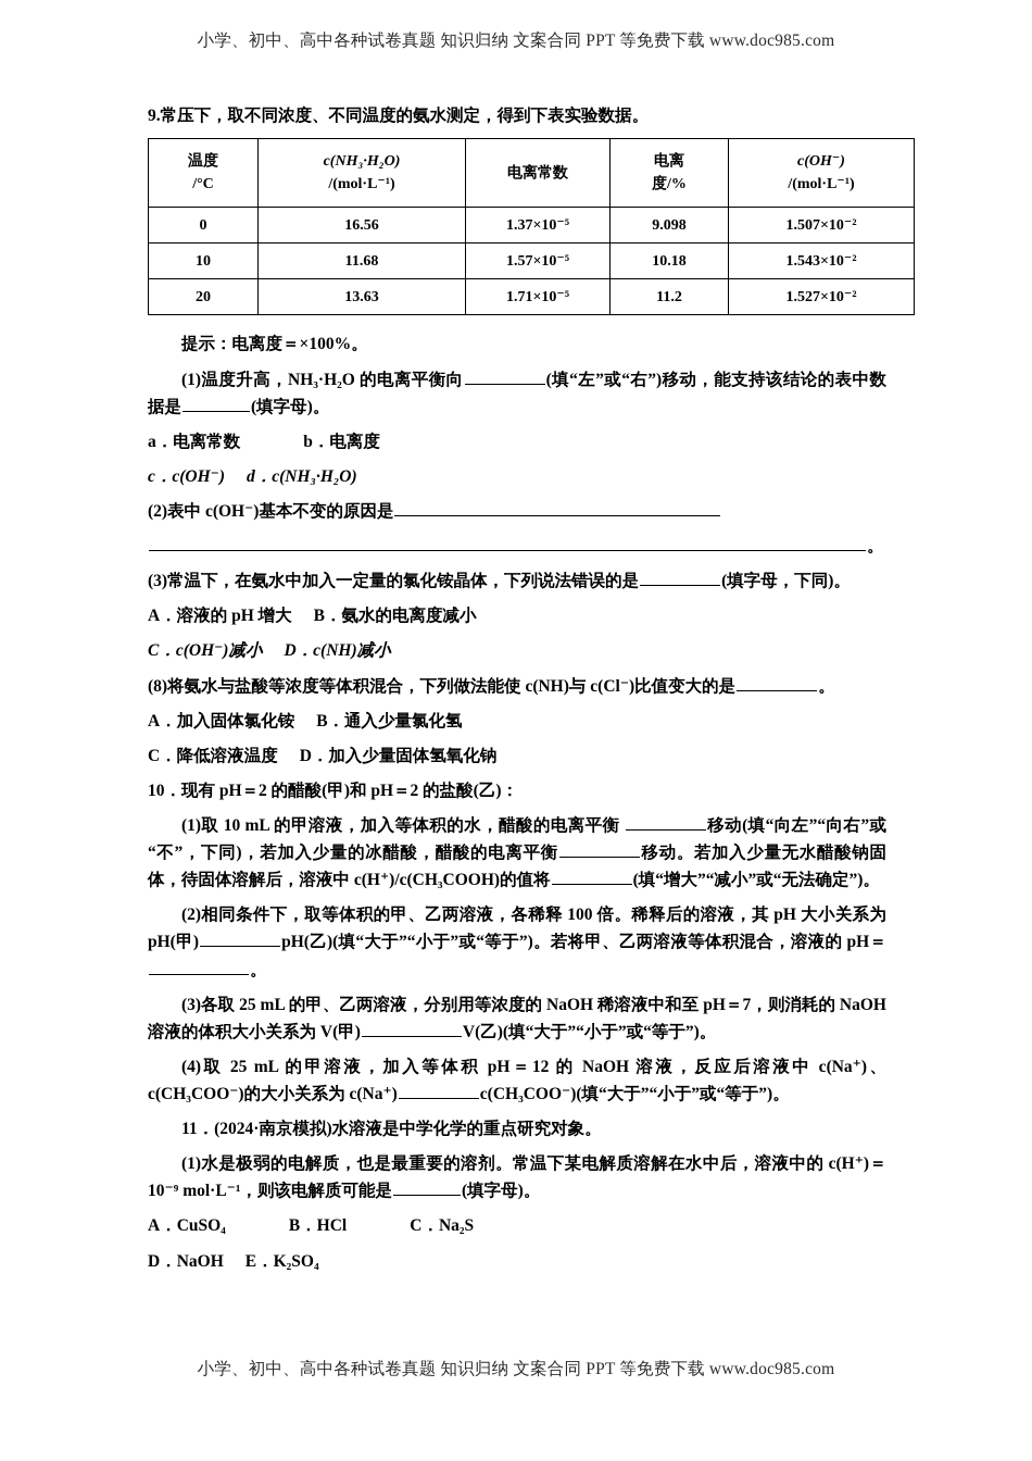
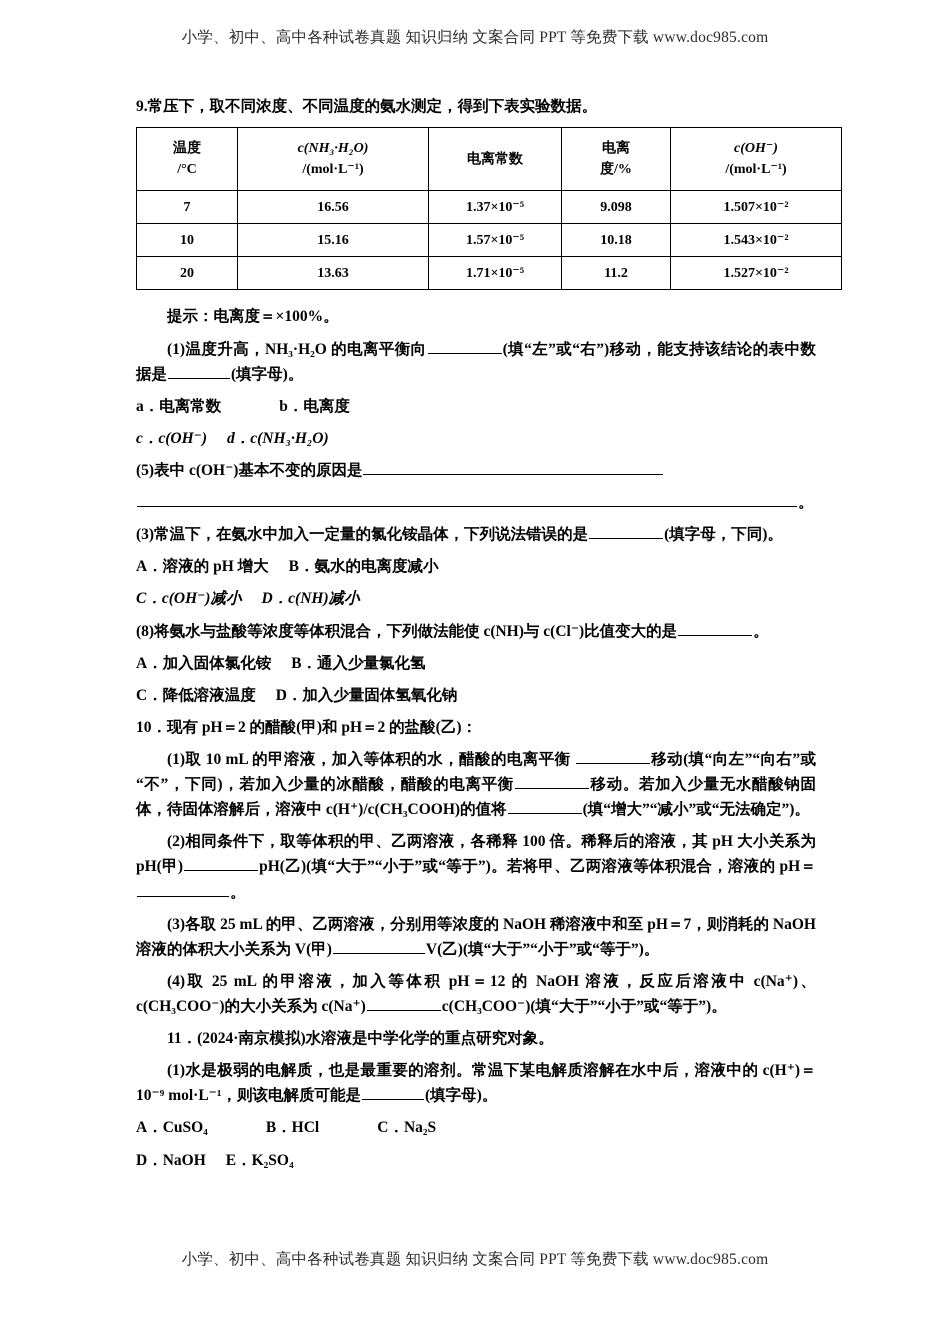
  小学、初中、高中各种试卷真题 知识归纳 文案合同 PPT 等免费下载 www.doc985.com
  9.常压下，取不同浓度、不同温度的氨水测定，得到下表实验数据。
  温度 /°C	c(NH₃·H₂O) /(mol·L⁻¹)	电离常数	电离 度/%	c(OH⁻) /(mol·L⁻¹)
- 0	16.56	1.37×10⁻⁵	9.098	1.507×10⁻²
+ 7	16.56	1.37×10⁻⁵	9.098	1.507×10⁻²
- 10	11.68	1.57×10⁻⁵	10.18	1.543×10⁻²
+ 10	15.16	1.57×10⁻⁵	10.18	1.543×10⁻²
  20	13.63	1.71×10⁻⁵	11.2	1.527×10⁻²
  提示：电离度＝×100%。
  (1)温度升高，NH₃·H₂O 的电离平衡向 (填“左”或“右”)移动，能支持该结论的表中数据是 (填字母)。
  a．电离常数 b．电离度
  c．c(OH⁻) d．c(NH₃·H₂O)
- (2)表中 c(OH⁻)基本不变的原因是
+ (5)表中 c(OH⁻)基本不变的原因是
  。
  (3)常温下，在氨水中加入一定量的氯化铵晶体，下列说法错误的是 (填字母，下同)。
  A．溶液的 pH 增大 B．氨水的电离度减小
  C．c(OH⁻)减小 D．c(NH)减小
  (8)将氨水与盐酸等浓度等体积混合，下列做法能使 c(NH)与 c(Cl⁻)比值变大的是 。
  A．加入固体氯化铵 B．通入少量氯化氢
  C．降低溶液温度 D．加入少量固体氢氧化钠
  10．现有 pH＝2 的醋酸(甲)和 pH＝2 的盐酸(乙)：
  (1)取 10 mL 的甲溶液，加入等体积的水，醋酸的电离平衡 移动(填“向左”“向右”或“不”，下同)，若加入少量的冰醋酸，醋酸的电离平衡 移动。若加入少量无水醋酸钠固体，待固体溶解后，溶液中 c(H⁺)/c(CH₃COOH)的值将 (填“增大”“减小”或“无法确定”)。
  (2)相同条件下，取等体积的甲、乙两溶液，各稀释 100 倍。稀释后的溶液，其 pH 大小关系为 pH(甲) pH(乙)(填“大于”“小于”或“等于”)。若将甲、乙两溶液等体积混合，溶液的 pH＝。
  (3)各取 25 mL 的甲、乙两溶液，分别用等浓度的 NaOH 稀溶液中和至 pH＝7，则消耗的 NaOH 溶液的体积大小关系为 V(甲) V(乙)(填“大于”“小于”或“等于”)。
  (4)取 25 mL 的甲溶液，加入等体积 pH＝12 的 NaOH 溶液，反应后溶液中 c(Na⁺)、c(CH₃COO⁻)的大小关系为 c(Na⁺) c(CH₃COO⁻)(填“大于”“小于”或“等于”)。
  11．(2024·南京模拟)水溶液是中学化学的重点研究对象。
  (1)水是极弱的电解质，也是最重要的溶剂。常温下某电解质溶解在水中后，溶液中的 c(H⁺)＝10⁻⁹ mol·L⁻¹，则该电解质可能是 (填字母)。
  A．CuSO₄ B．HCl C．Na₂S
  D．NaOH E．K₂SO₄
  小学、初中、高中各种试卷真题 知识归纳 文案合同 PPT 等免费下载 www.doc985.com
